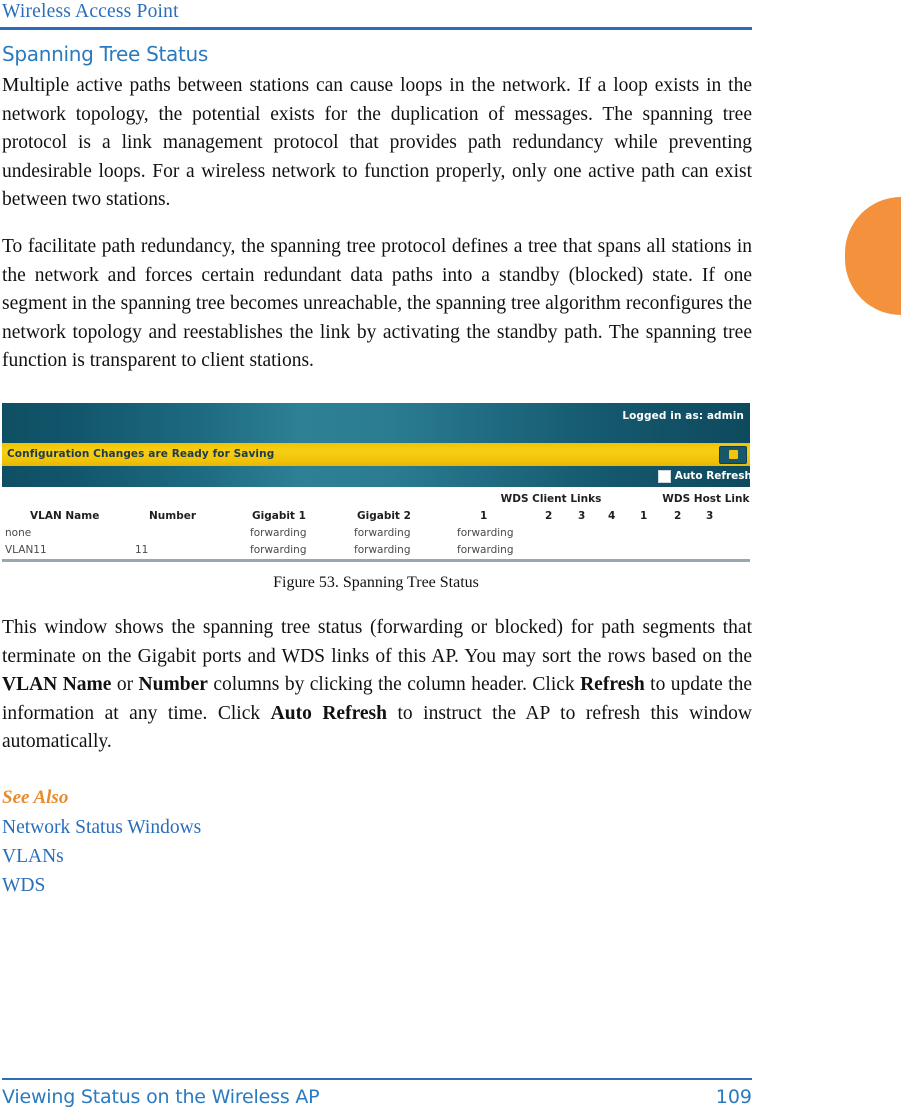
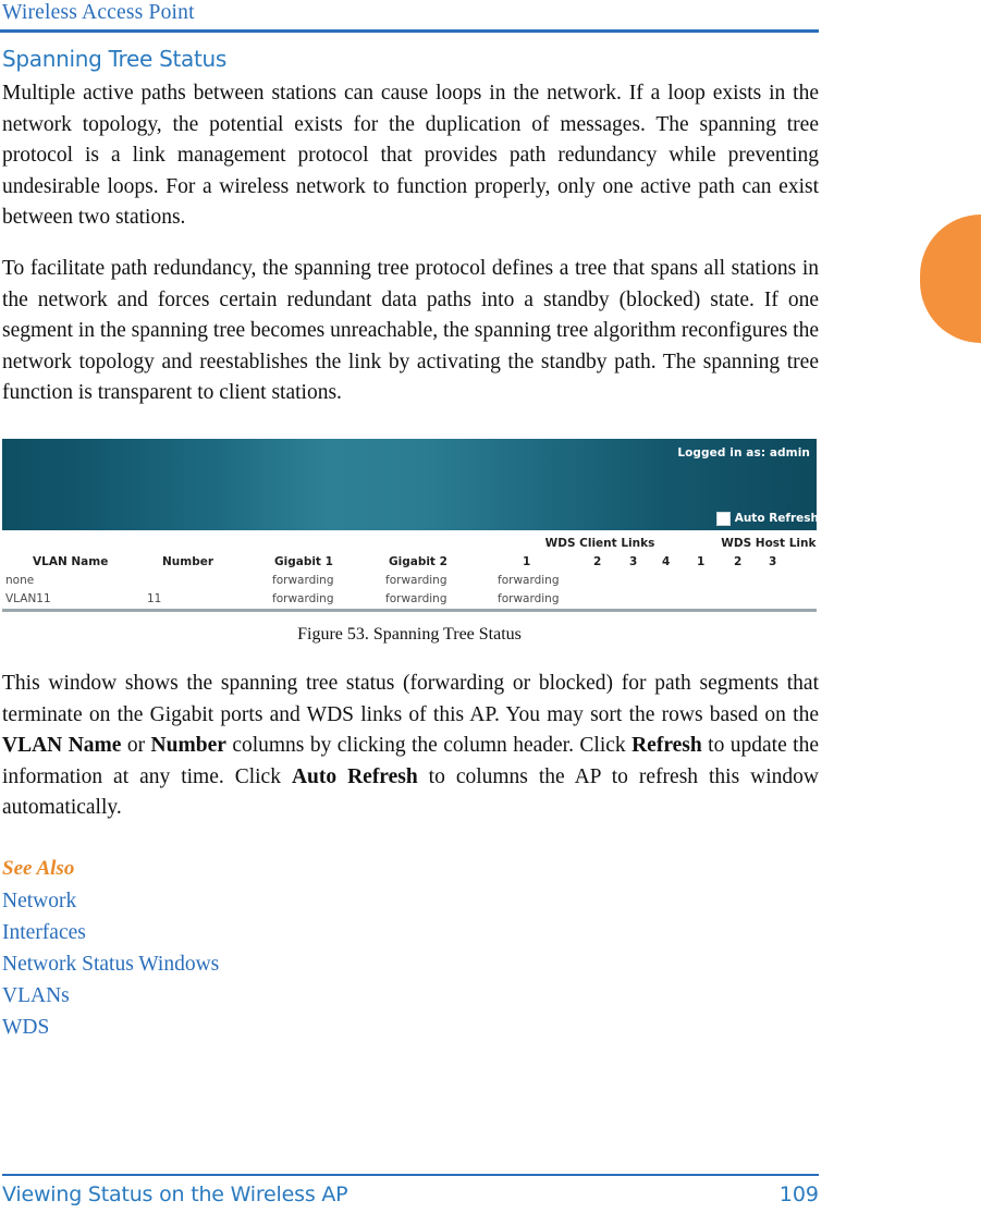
  Wireless Access Point
  Spanning Tree Status
  Multiple active paths between stations can cause loops in the network. If a loop exists in the network topology, the potential exists for the duplication of messages. The spanning tree protocol is a link management protocol that provides path redundancy while preventing undesirable loops. For a wireless network to function properly, only one active path can exist between two stations.
  To facilitate path redundancy, the spanning tree protocol defines a tree that spans all stations in the network and forces certain redundant data paths into a standby (blocked) state. If one segment in the spanning tree becomes unreachable, the spanning tree algorithm reconfigures the network topology and reestablishes the link by activating the standby path. The spanning tree function is transparent to client stations.
  Logged in as: admin
- Configuration Changes are Ready for Saving
  Auto Refresh
  WDS Client Links
  WDS Host Link
  VLAN Name
  Number
  Gigabit 1
  Gigabit 2
  1
  2
  3
  4
  1
  2
  3
  none
  forwarding
  forwarding
  forwarding
  VLAN11
  11
  forwarding
  forwarding
  forwarding
  Figure 53. Spanning Tree Status
- This window shows the spanning tree status (forwarding or blocked) for path segments that terminate on the Gigabit ports and WDS links of this AP. You may sort the rows based on the VLAN Name or Number columns by clicking the column header. Click Refresh to update the information at any time. Click Auto Refresh to instruct the AP to refresh this window automatically.
+ This window shows the spanning tree status (forwarding or blocked) for path segments that terminate on the Gigabit ports and WDS links of this AP. You may sort the rows based on the VLAN Name or Number columns by clicking the column header. Click Refresh to update the information at any time. Click Auto Refresh to columns the AP to refresh this window automatically.
  See Also
+ Network
+ Interfaces
  Network Status Windows
  VLANs
  WDS
  Viewing Status on the Wireless AP
  109
